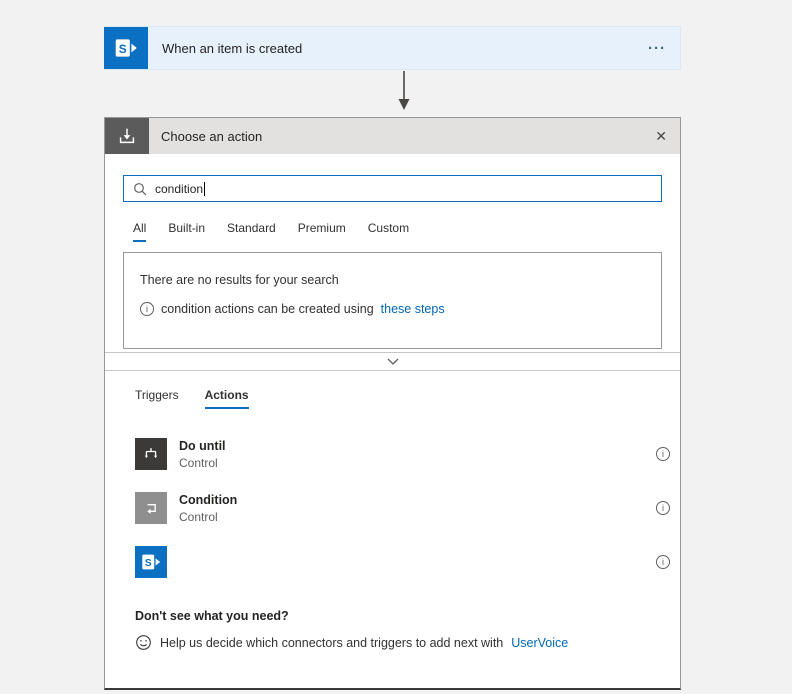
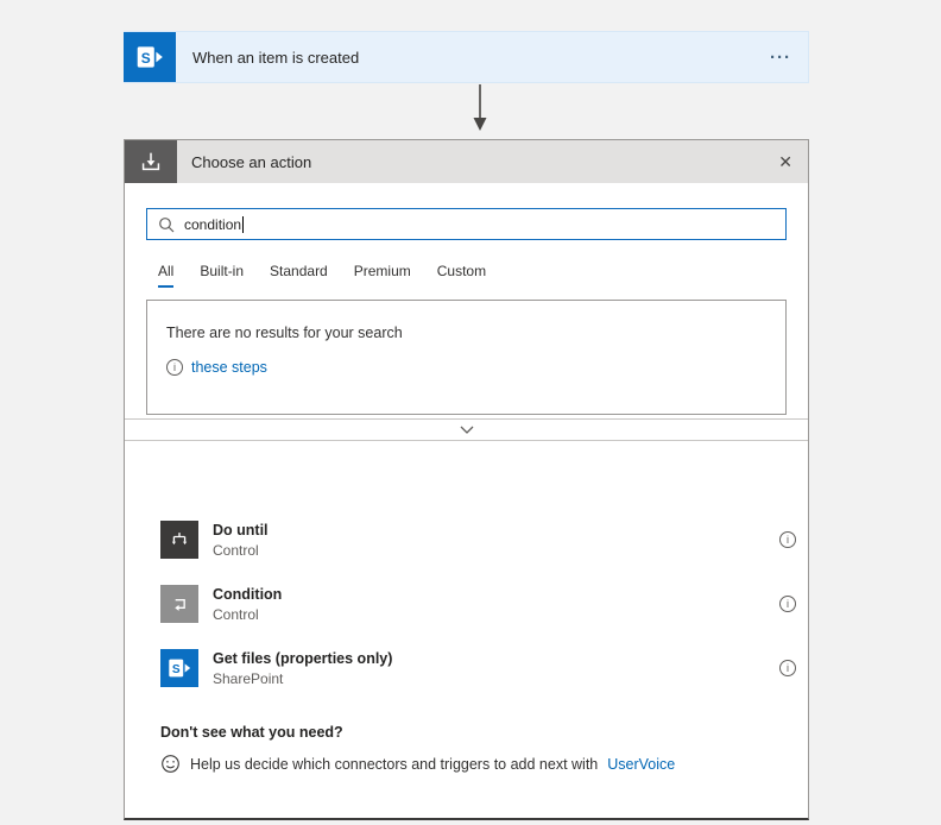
  S
  When an item is created
  ···
  Choose an action
  ✕
  condition
  All
  Built-in
  Standard
  Premium
  Custom
  There are no results for your search
  i
- condition actions can be created using
  these steps
- Triggers
- Actions
  Do until
  Control
  i
  Condition
  Control
  i
  S
+ Get files (properties only)
+ SharePoint
  i
  Don't see what you need?
  Help us decide which connectors and triggers to add next with
  UserVoice
